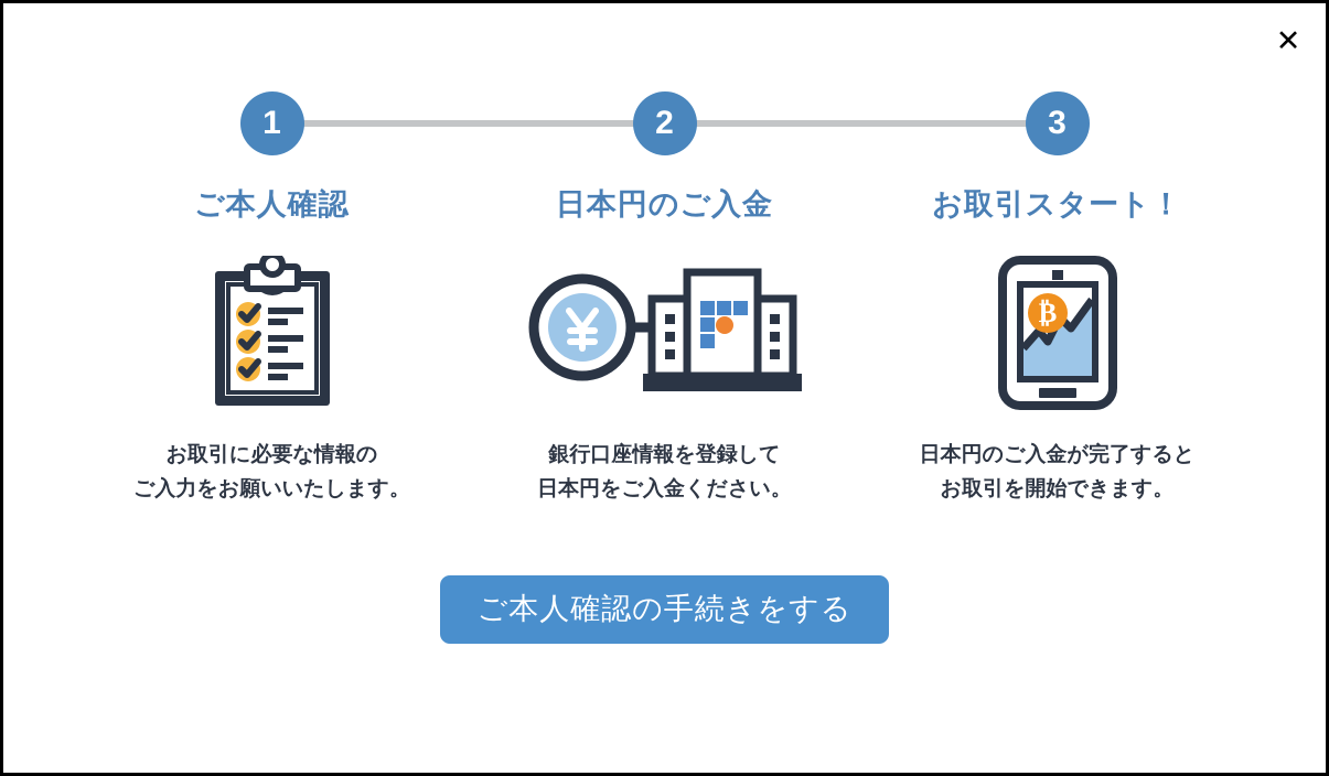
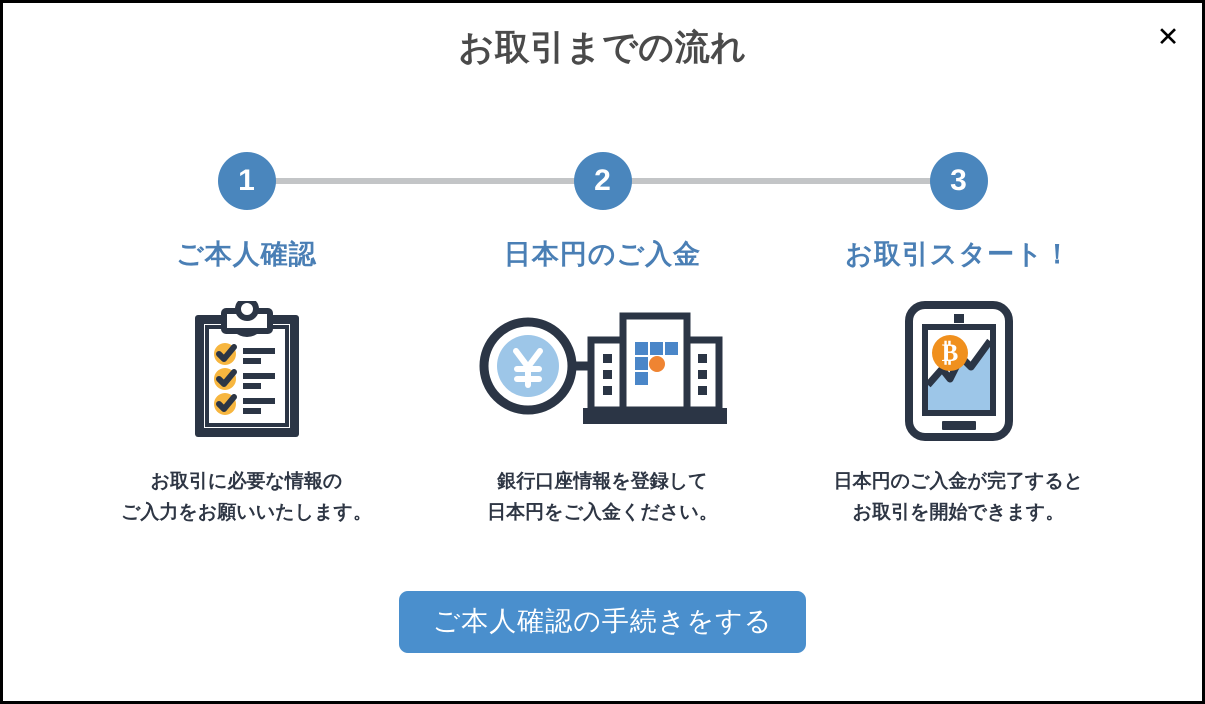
  ✕
+ お取引までの流れ
  1
  ご本人確認
  お取引に必要な情報の
  ご入力をお願いいたします。
  2
  日本円のご入金
  銀行口座情報を登録して
  日本円をご入金ください。
  3
  お取引スタート！
  ₿
  日本円のご入金が完了すると
  お取引を開始できます。
  ご本人確認の手続きをする
